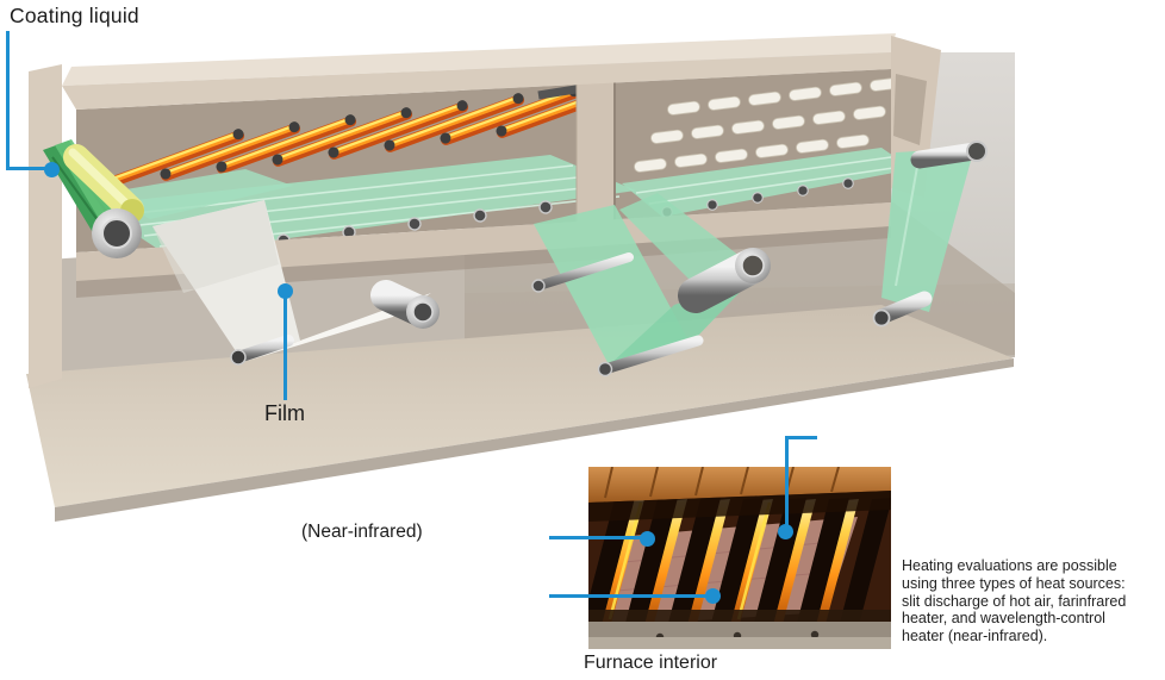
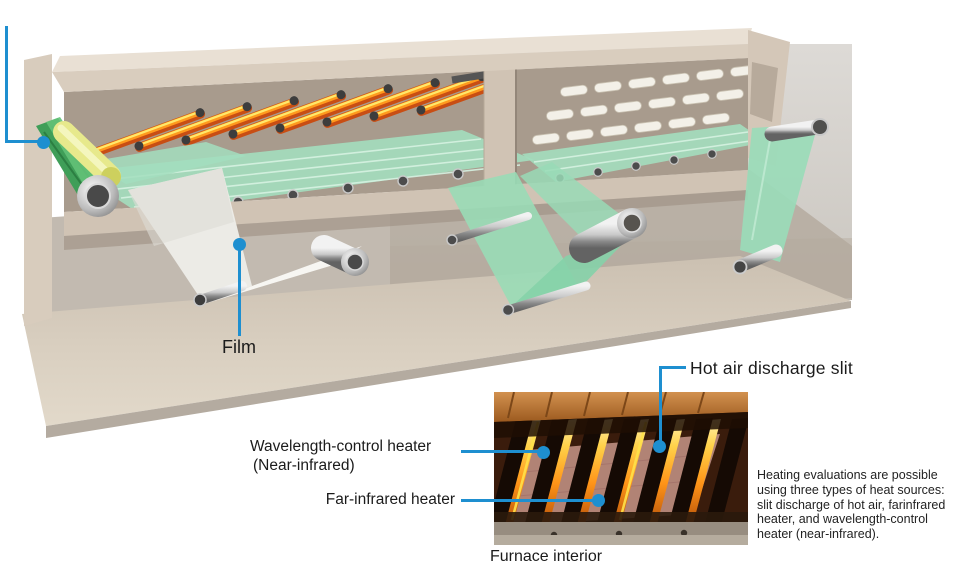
- Coating liquid
  Film
+ Hot air discharge slit
+ Wavelength-control heater
  (Near-infrared)
+ Far-infrared heater
  Furnace interior
  Heating evaluations are possible
  using three types of heat sources:
  slit discharge of hot air, farinfrared
  heater, and wavelength-control
  heater (near-infrared).
